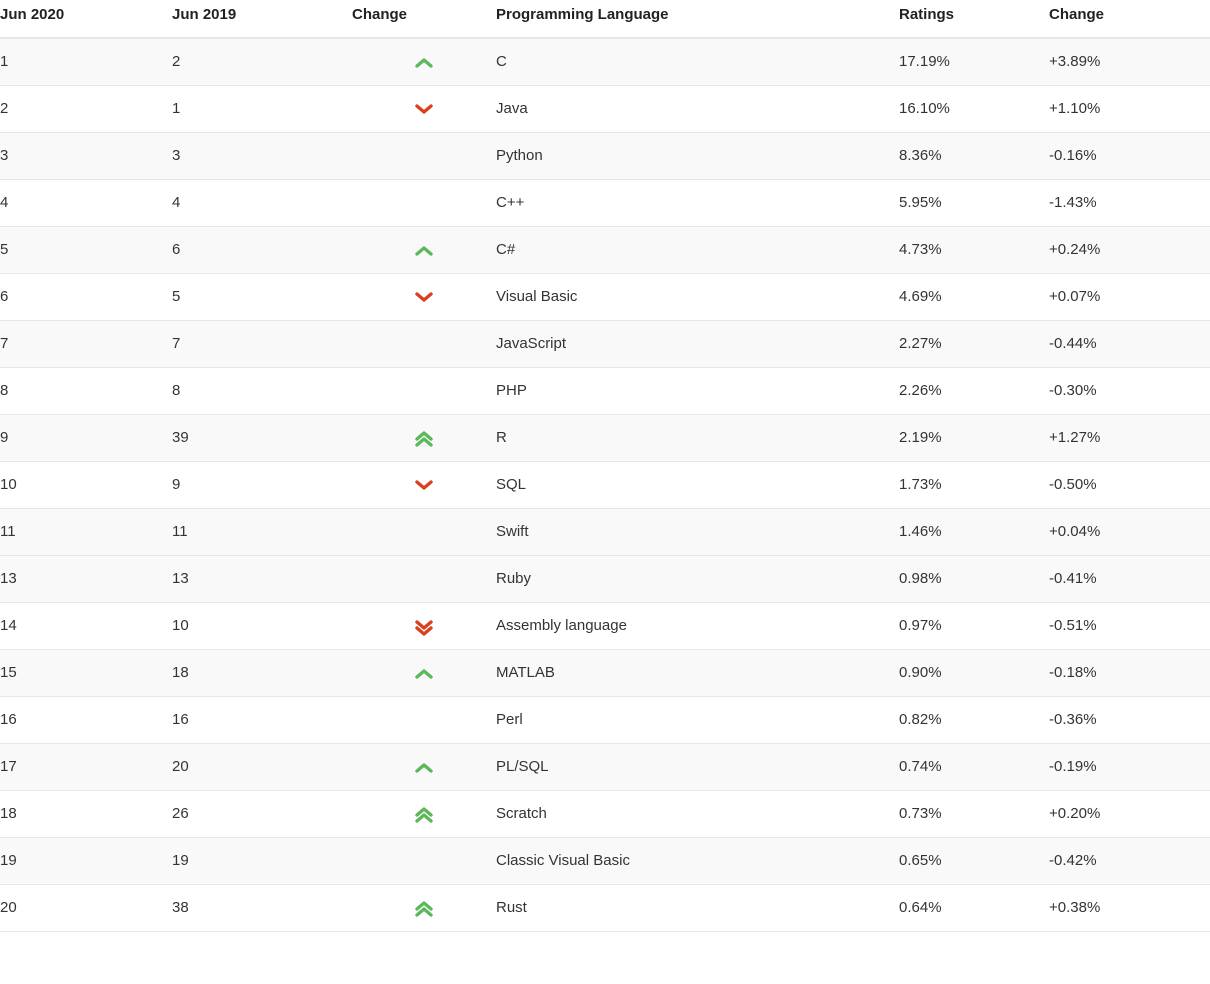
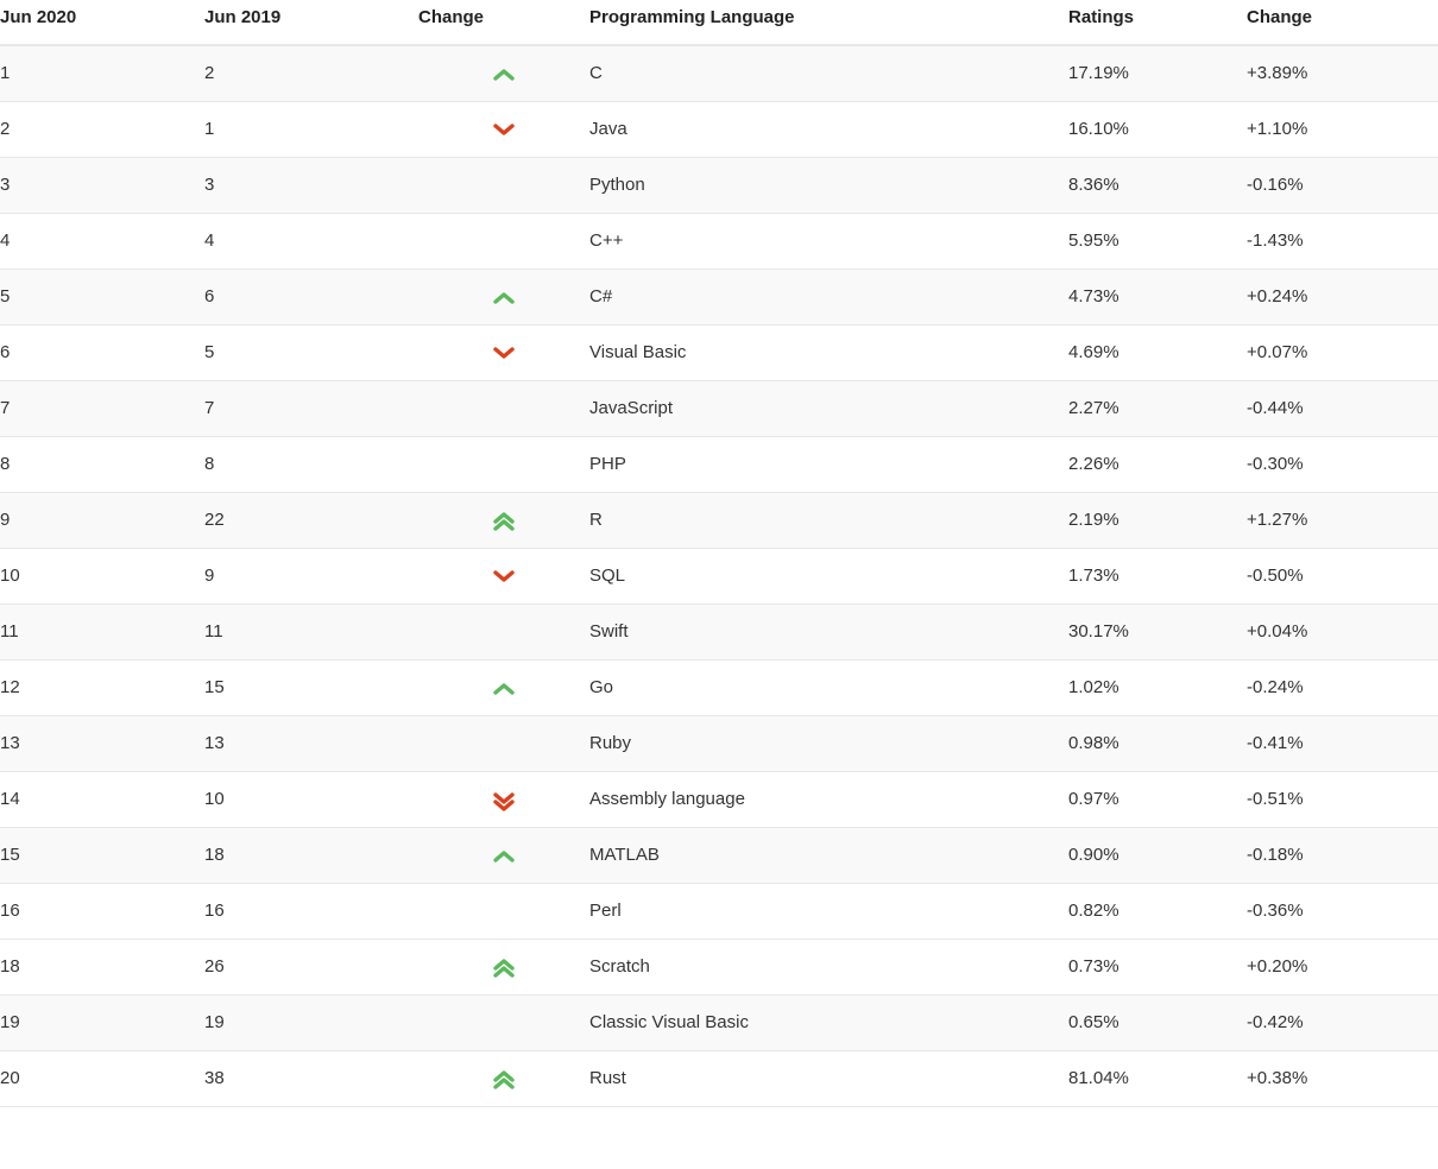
  Jun 2020	Jun 2019	Change	Programming Language	Ratings	Change
  1	2		C	17.19%	+3.89%
  2	1		Java	16.10%	+1.10%
  3	3		Python	8.36%	-0.16%
  4	4		C++	5.95%	-1.43%
  5	6		C#	4.73%	+0.24%
  6	5		Visual Basic	4.69%	+0.07%
  7	7		JavaScript	2.27%	-0.44%
  8	8		PHP	2.26%	-0.30%
- 9	39		R	2.19%	+1.27%
+ 9	22		R	2.19%	+1.27%
  10	9		SQL	1.73%	-0.50%
- 11	11		Swift	1.46%	+0.04%
+ 11	11		Swift	30.17%	+0.04%
+ 12	15		Go	1.02%	-0.24%
  13	13		Ruby	0.98%	-0.41%
  14	10		Assembly language	0.97%	-0.51%
  15	18		MATLAB	0.90%	-0.18%
  16	16		Perl	0.82%	-0.36%
- 17	20		PL/SQL	0.74%	-0.19%
  18	26		Scratch	0.73%	+0.20%
  19	19		Classic Visual Basic	0.65%	-0.42%
- 20	38		Rust	0.64%	+0.38%
+ 20	38		Rust	81.04%	+0.38%
